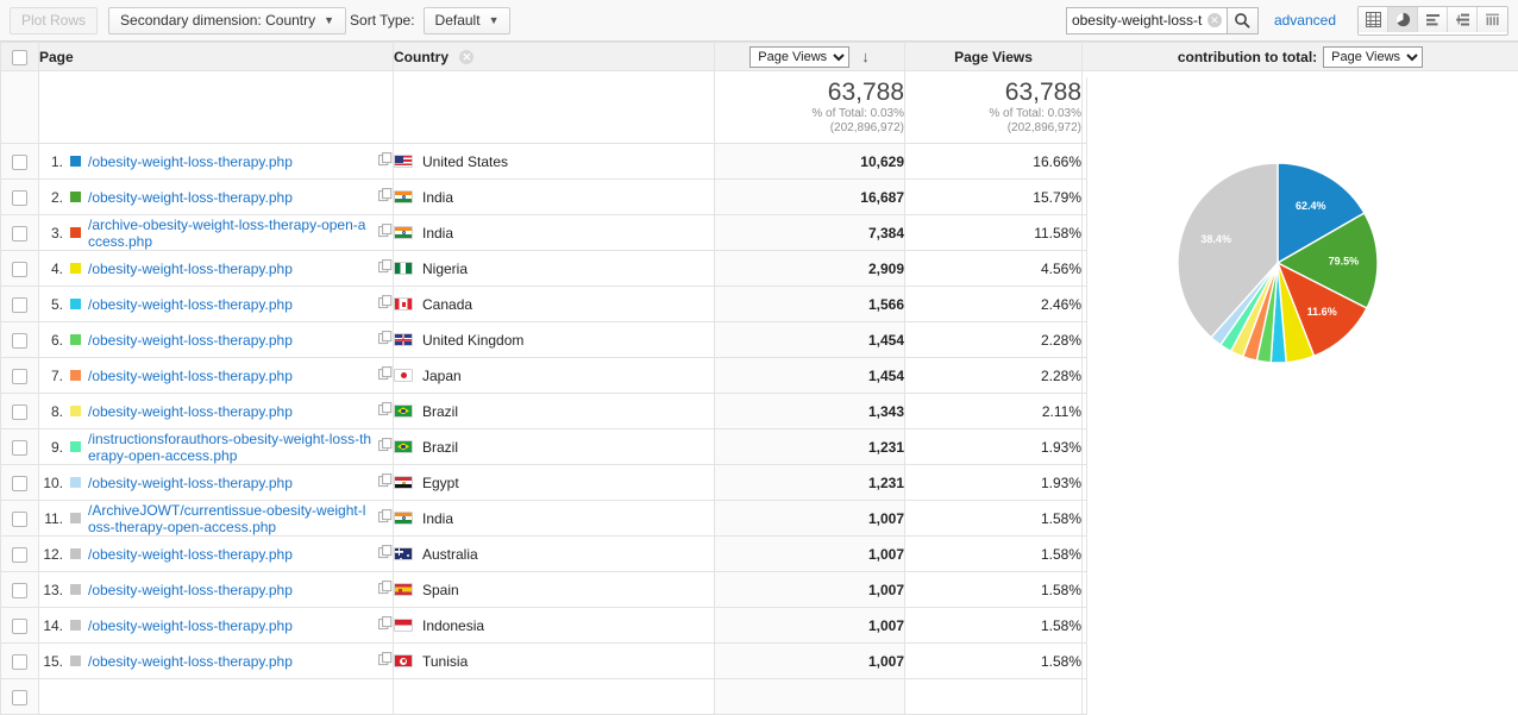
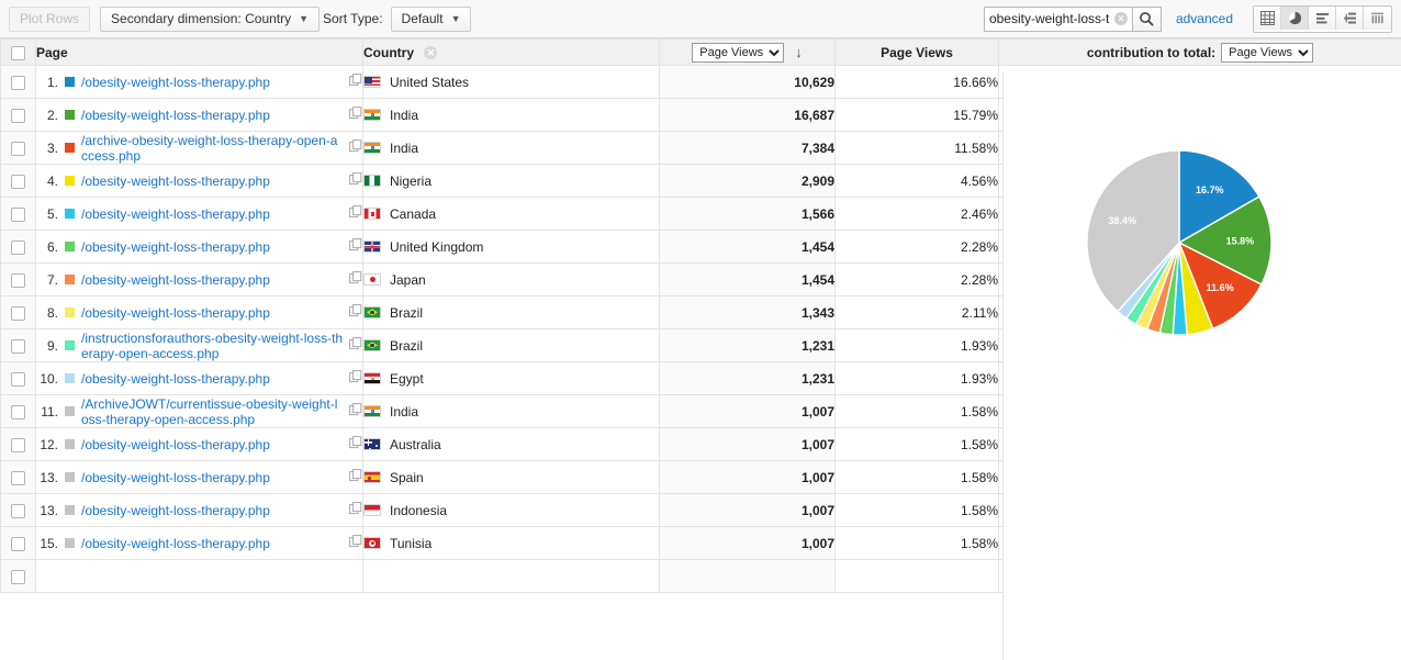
  Plot Rows
  Secondary dimension: Country
  ▼
  Sort Type:
  Default
  ▼
  obesity-weight-loss-t
  ✕
  advanced
  	Page	Country ✕	Page Views ↓	Page Views	contribution to total: Page Views
- 			63,788 % of Total: 0.03% (202,896,972)	63,788 % of Total: 0.03% (202,896,972)
  	1. /obesity-weight-loss-therapy.php	United States	10,629	16.66%
  	2. /obesity-weight-loss-therapy.php	India	16,687	15.79%
  	3./archive-obesity-weight-loss-therapy-open-access.php	India	7,384	11.58%
  	4. /obesity-weight-loss-therapy.php	Nigeria	2,909	4.56%
  	5. /obesity-weight-loss-therapy.php	Canada	1,566	2.46%
  	6. /obesity-weight-loss-therapy.php	United Kingdom	1,454	2.28%
  	7. /obesity-weight-loss-therapy.php	Japan	1,454	2.28%
  	8. /obesity-weight-loss-therapy.php	Brazil	1,343	2.11%
  	9./instructionsforauthors-obesity-weight-loss-therapy-open-access.php	Brazil	1,231	1.93%
  	10. /obesity-weight-loss-therapy.php	Egypt	1,231	1.93%
  	11./ArchiveJOWT/currentissue-obesity-weight-loss-therapy-open-access.php	India	1,007	1.58%
  	12. /obesity-weight-loss-therapy.php	Australia	1,007	1.58%
  	13. /obesity-weight-loss-therapy.php	Spain	1,007	1.58%
- 	14. /obesity-weight-loss-therapy.php	Indonesia	1,007	1.58%
+ 	13. /obesity-weight-loss-therapy.php	Indonesia	1,007	1.58%
  	15. /obesity-weight-loss-therapy.php	Tunisia	1,007	1.58%
- 62.4%
+ 16.7%
- 79.5%
+ 15.8%
  11.6%
  38.4%
